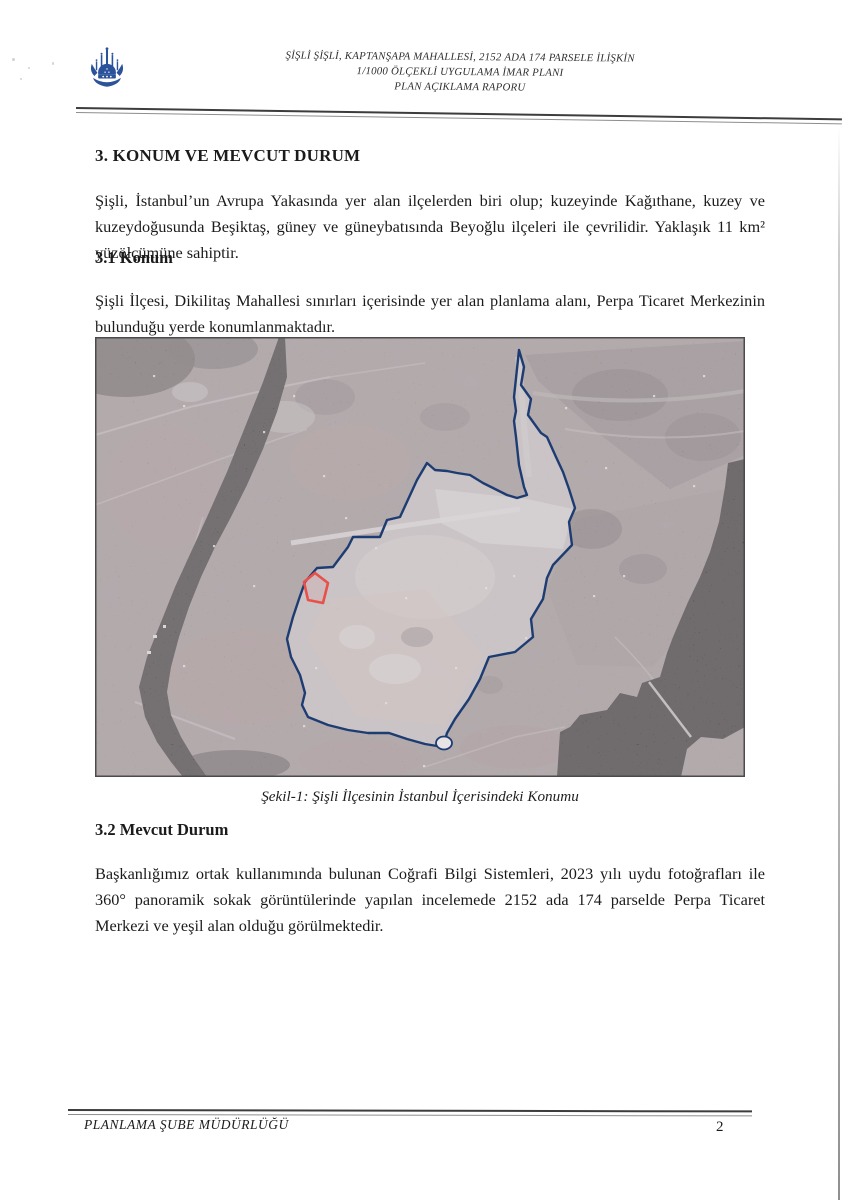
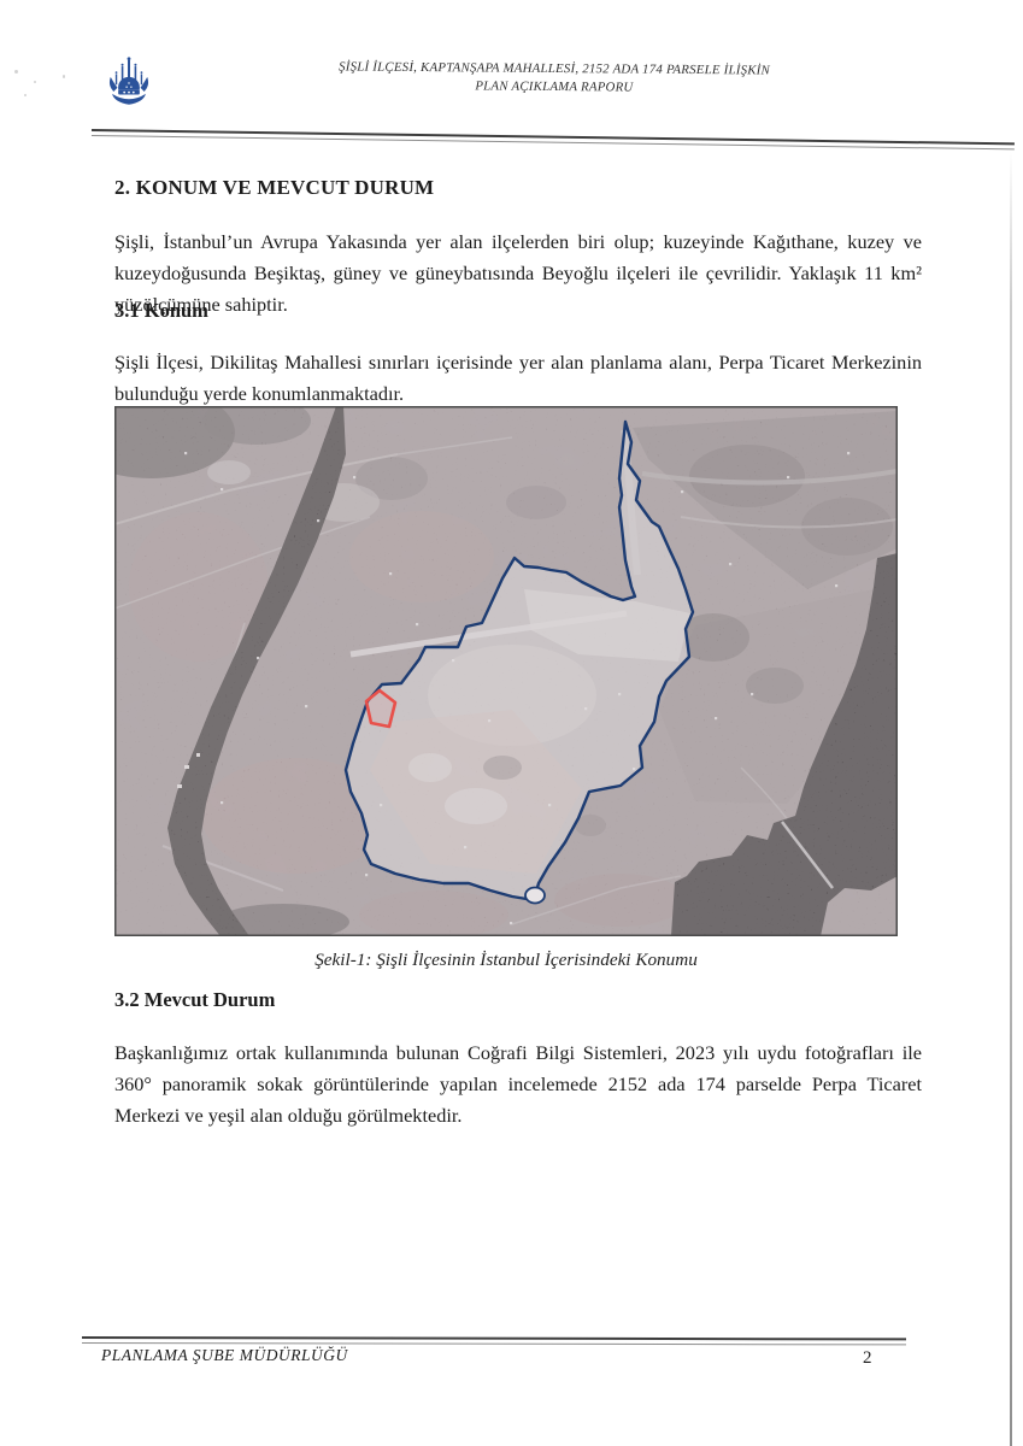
- ŞİŞLİ ŞİŞLİ, KAPTANŞAPA MAHALLESİ, 2152 ADA 174 PARSELE İLİŞKİN
+ ŞİŞLİ İLÇESİ, KAPTANŞAPA MAHALLESİ, 2152 ADA 174 PARSELE İLİŞKİN
- 1/1000 ÖLÇEKLİ UYGULAMA İMAR PLANI
  PLAN AÇIKLAMA RAPORU
- 3. KONUM VE MEVCUT DURUM
+ 2. KONUM VE MEVCUT DURUM
  Şişli, İstanbul’un Avrupa Yakasında yer alan ilçelerden biri olup; kuzeyinde Kağıthane, kuzey ve kuzeydoğusunda Beşiktaş, güney ve güneybatısında Beyoğlu ilçeleri ile çevrilidir. Yaklaşık 11 km² yüzölçümüne sahiptir.
  3.1 Konum
  Şişli İlçesi, Dikilitaş Mahallesi sınırları içerisinde yer alan planlama alanı, Perpa Ticaret Merkezinin bulunduğu yerde konumlanmaktadır.
  Şekil-1: Şişli İlçesinin İstanbul İçerisindeki Konumu
  3.2 Mevcut Durum
  Başkanlığımız ortak kullanımında bulunan Coğrafi Bilgi Sistemleri, 2023 yılı uydu fotoğrafları ile 360° panoramik sokak görüntülerinde yapılan incelemede 2152 ada 174 parselde Perpa Ticaret Merkezi ve yeşil alan olduğu görülmektedir.
  PLANLAMA ŞUBE MÜDÜRLÜĞÜ
  2
